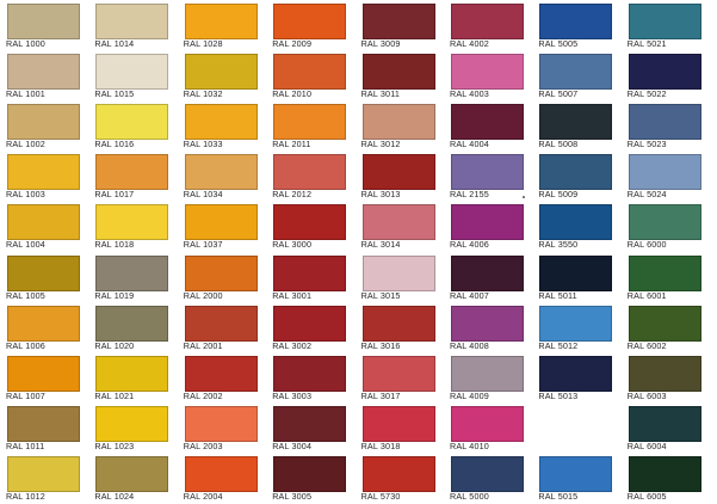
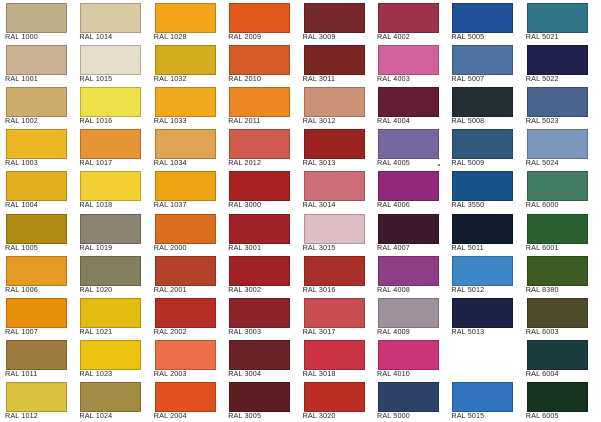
  RAL 1000
  RAL 1014
  RAL 1028
  RAL 2009
  RAL 3009
  RAL 4002
  RAL 5005
  RAL 5021
  RAL 1001
  RAL 1015
  RAL 1032
  RAL 2010
  RAL 3011
  RAL 4003
  RAL 5007
  RAL 5022
  RAL 1002
  RAL 1016
  RAL 1033
  RAL 2011
  RAL 3012
  RAL 4004
  RAL 5008
  RAL 5023
  RAL 1003
  RAL 1017
  RAL 1034
  RAL 2012
  RAL 3013
- RAL 2155
+ RAL 4005
  RAL 5009
  RAL 5024
  RAL 1004
  RAL 1018
  RAL 1037
  RAL 3000
  RAL 3014
  RAL 4006
  RAL 3550
  RAL 6000
  RAL 1005
  RAL 1019
  RAL 2000
  RAL 3001
  RAL 3015
  RAL 4007
  RAL 5011
  RAL 6001
  RAL 1006
  RAL 1020
  RAL 2001
  RAL 3002
  RAL 3016
  RAL 4008
  RAL 5012
- RAL 6002
+ RAL 8380
  RAL 1007
  RAL 1021
  RAL 2002
  RAL 3003
  RAL 3017
  RAL 4009
  RAL 5013
  RAL 6003
  RAL 1011
  RAL 1023
  RAL 2003
  RAL 3004
  RAL 3018
  RAL 4010
  RAL 6004
  RAL 1012
  RAL 1024
  RAL 2004
  RAL 3005
- RAL 5730
+ RAL 3020
  RAL 5000
  RAL 5015
  RAL 6005
